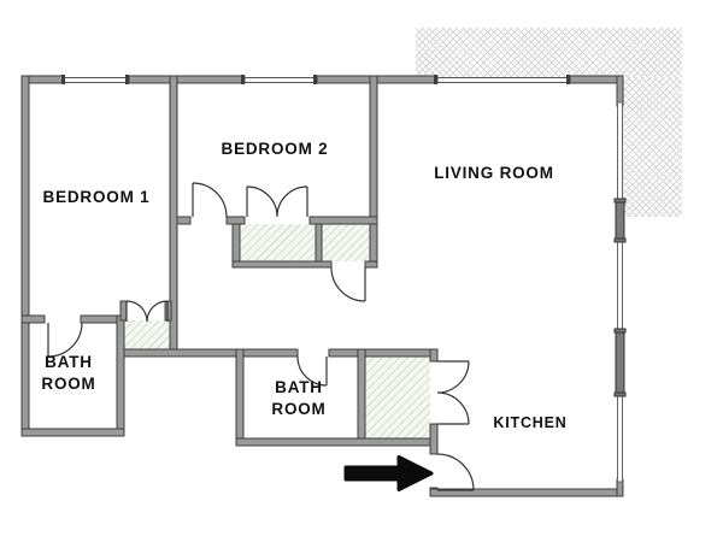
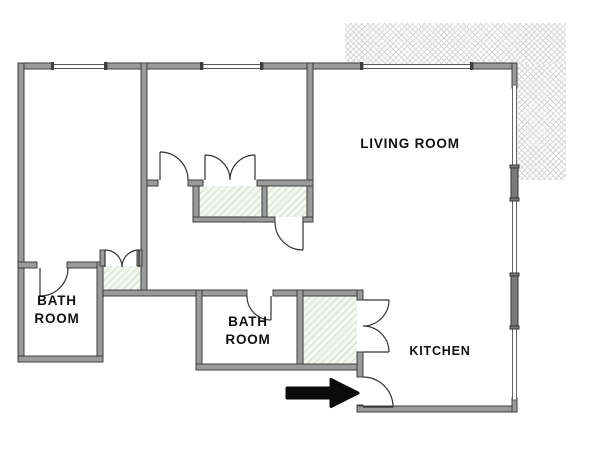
- BEDROOM 1
- BEDROOM 2
  LIVING ROOM
  BATH
  ROOM
  BATH
  ROOM
  KITCHEN
